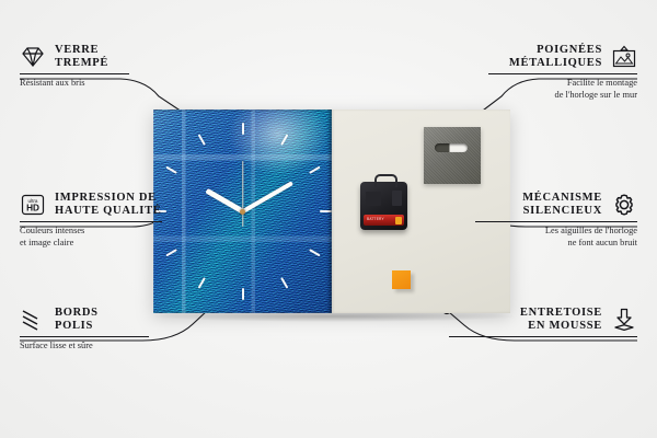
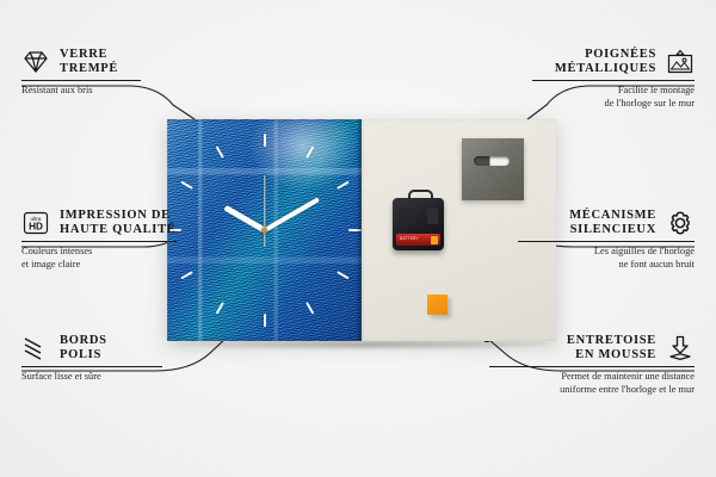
  VERRE
  TREMPÉ
  Résistant aux bris
  HD
  IMPRESSION DE
  HAUTE QUALITÉ
  Couleurs intenses
  et image claire
  BORDS
  POLIS
  Surface lisse et sûre
  POIGNÉES
  MÉTALLIQUES
  Facilite le montage
  de l'horloge sur le mur
  MÉCANISME
  SILENCIEUX
  Les aiguilles de l'horloge
  ne font aucun bruit
  ENTRETOISE
  EN MOUSSE
+ Permet de maintenir une distance
+ uniforme entre l'horloge et le mur
